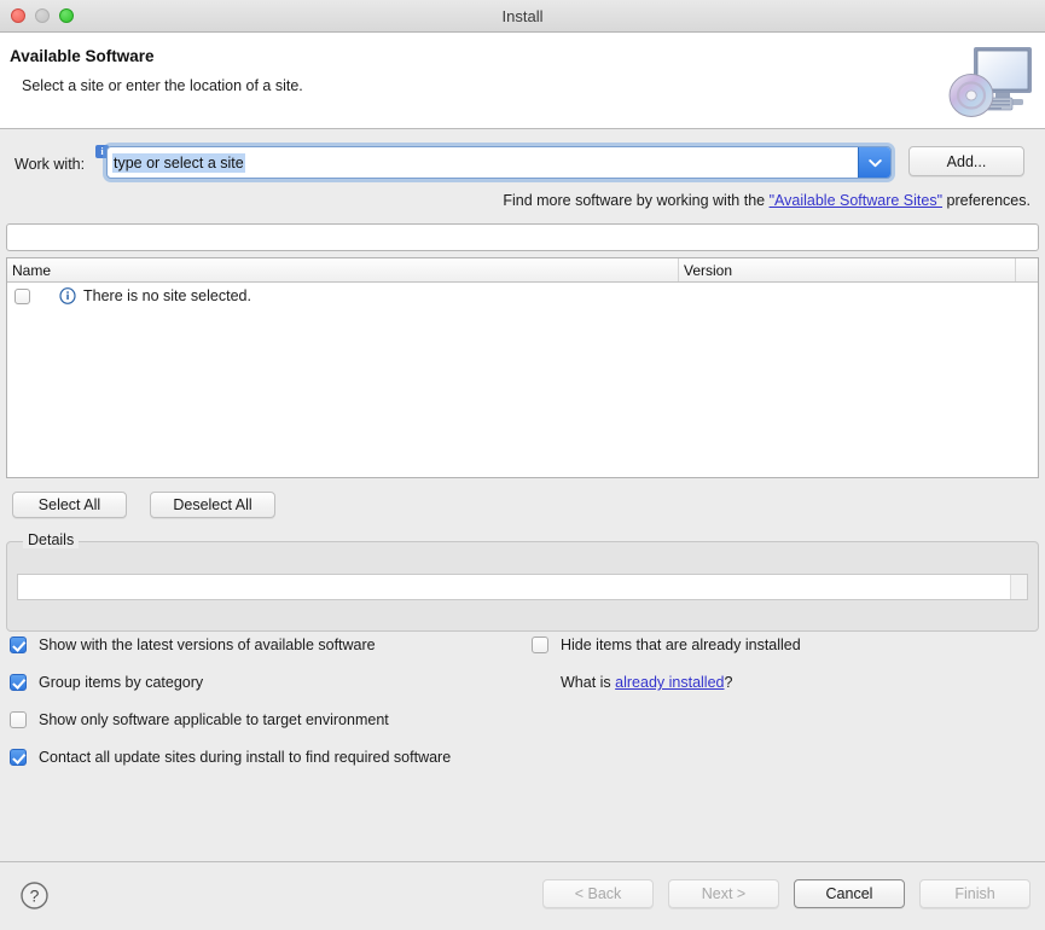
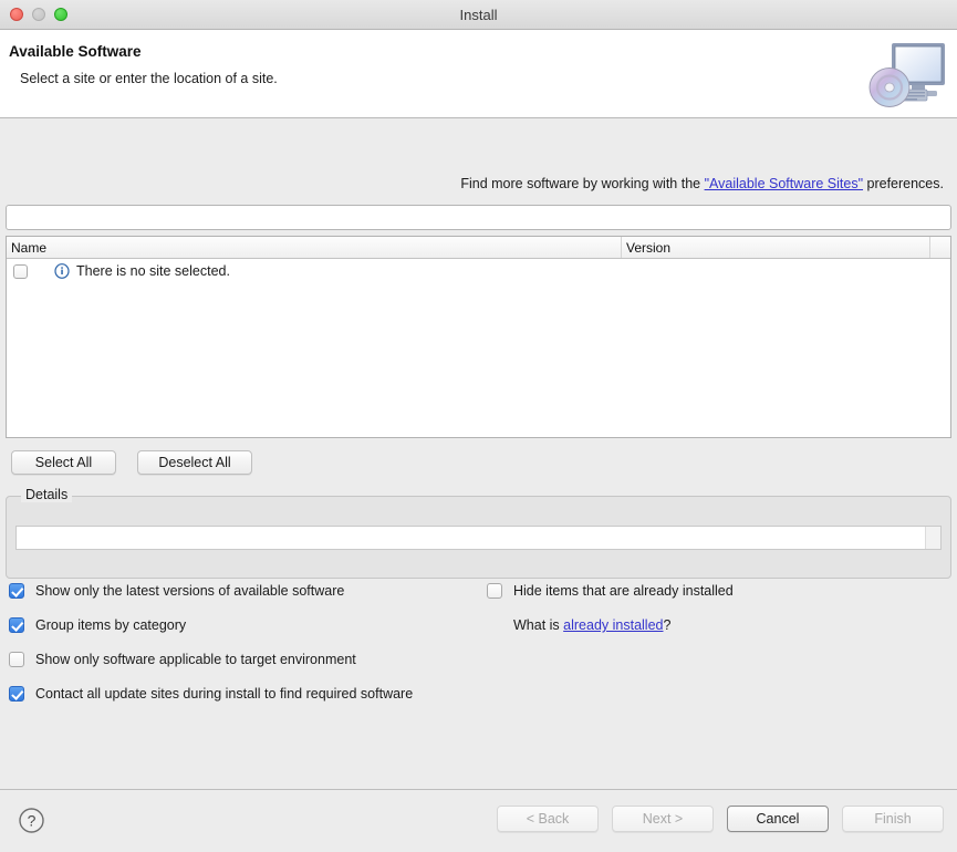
  Install
  Available Software
  Select a site or enter the location of a site.
- Work with:
- i
- type or select a site
- Add...
  Find more software by working with the "Available Software Sites" preferences.
  Name
  Version
  There is no site selected.
  Select All
  Deselect All
  Details
- Show with the latest versions of available software
+ Show only the latest versions of available software
  Group items by category
  Show only software applicable to target environment
  Contact all update sites during install to find required software
  Hide items that are already installed
  What is already installed?
  ?
  < Back
  Next >
  Cancel
  Finish
